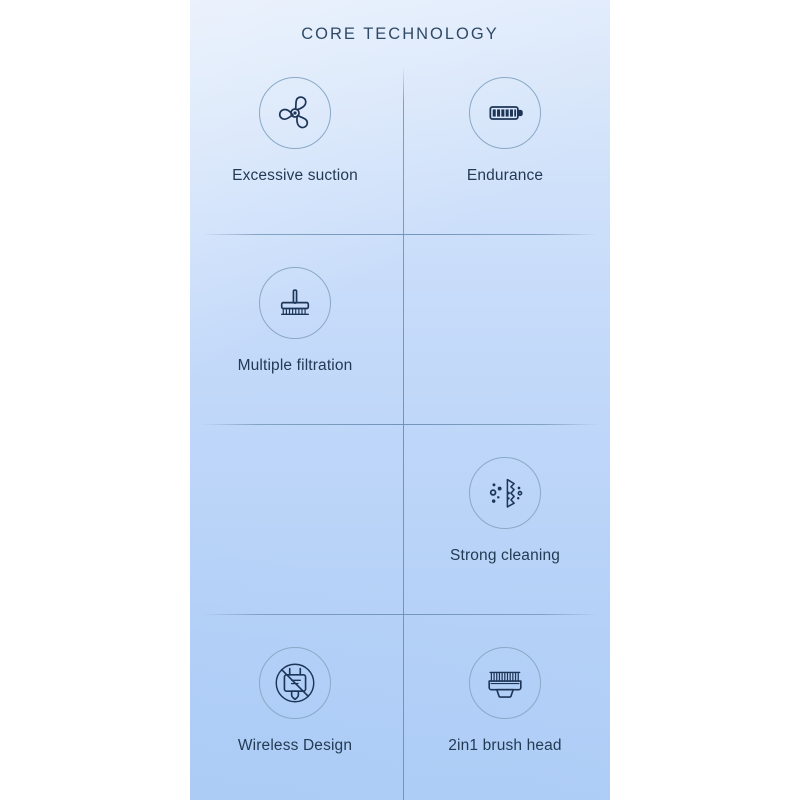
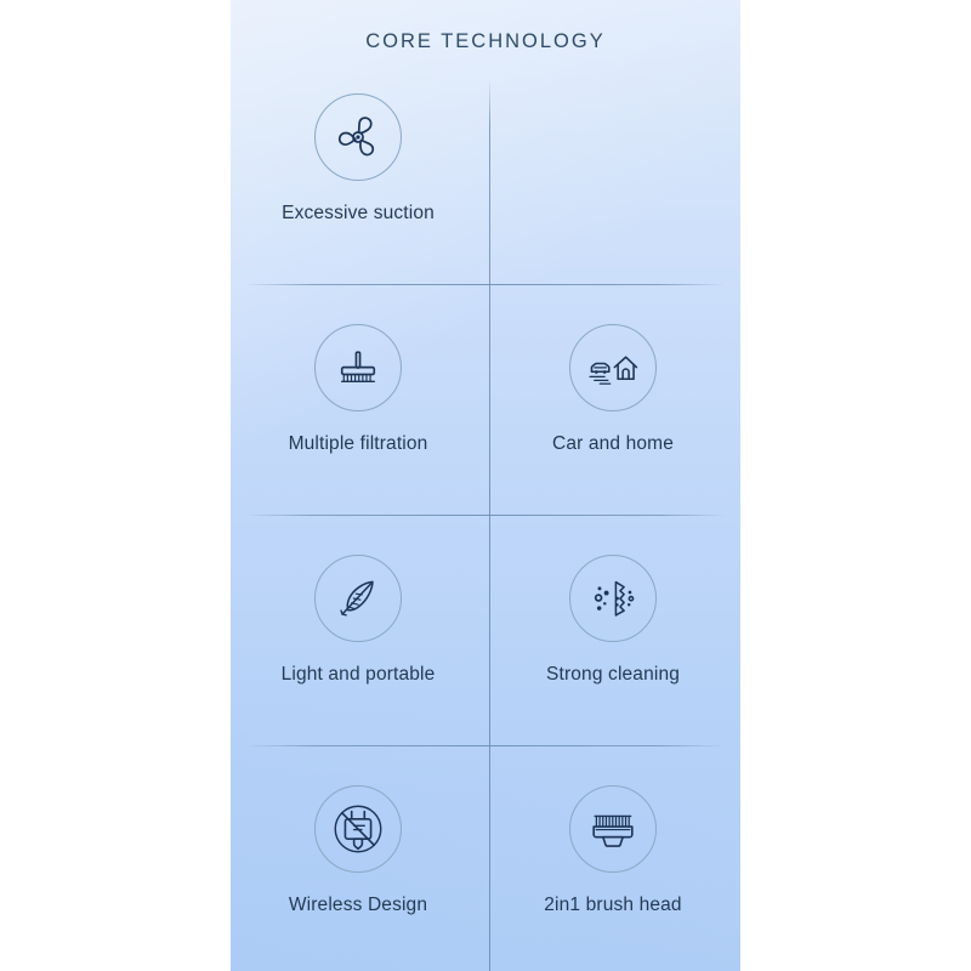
  CORE TECHNOLOGY
  Excessive suction
- Endurance
  Multiple filtration
+ Car and home
+ Light and portable
  Strong cleaning
  Wireless Design
  2in1 brush head
